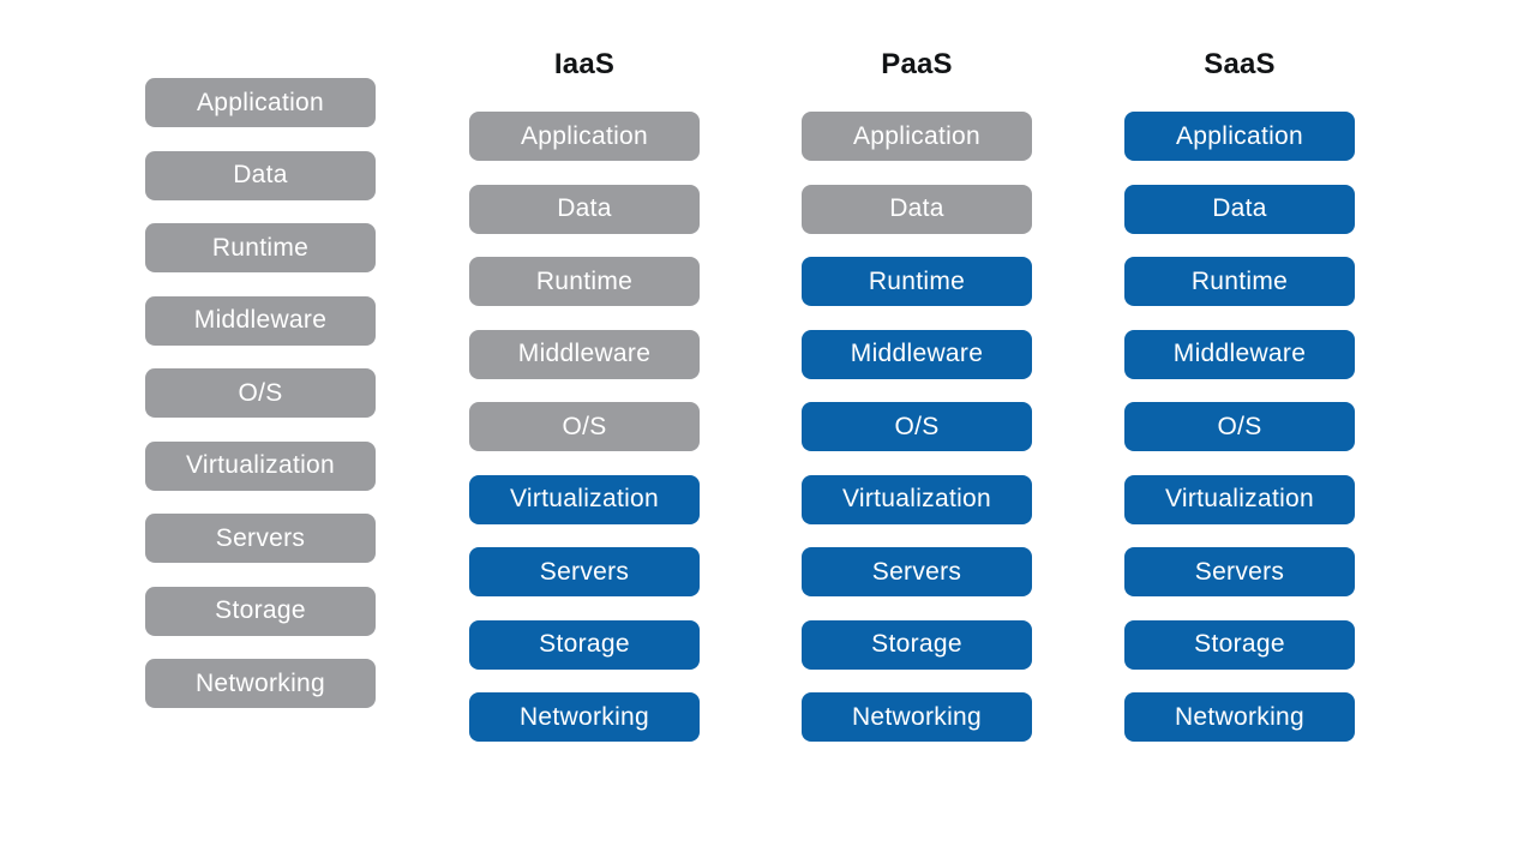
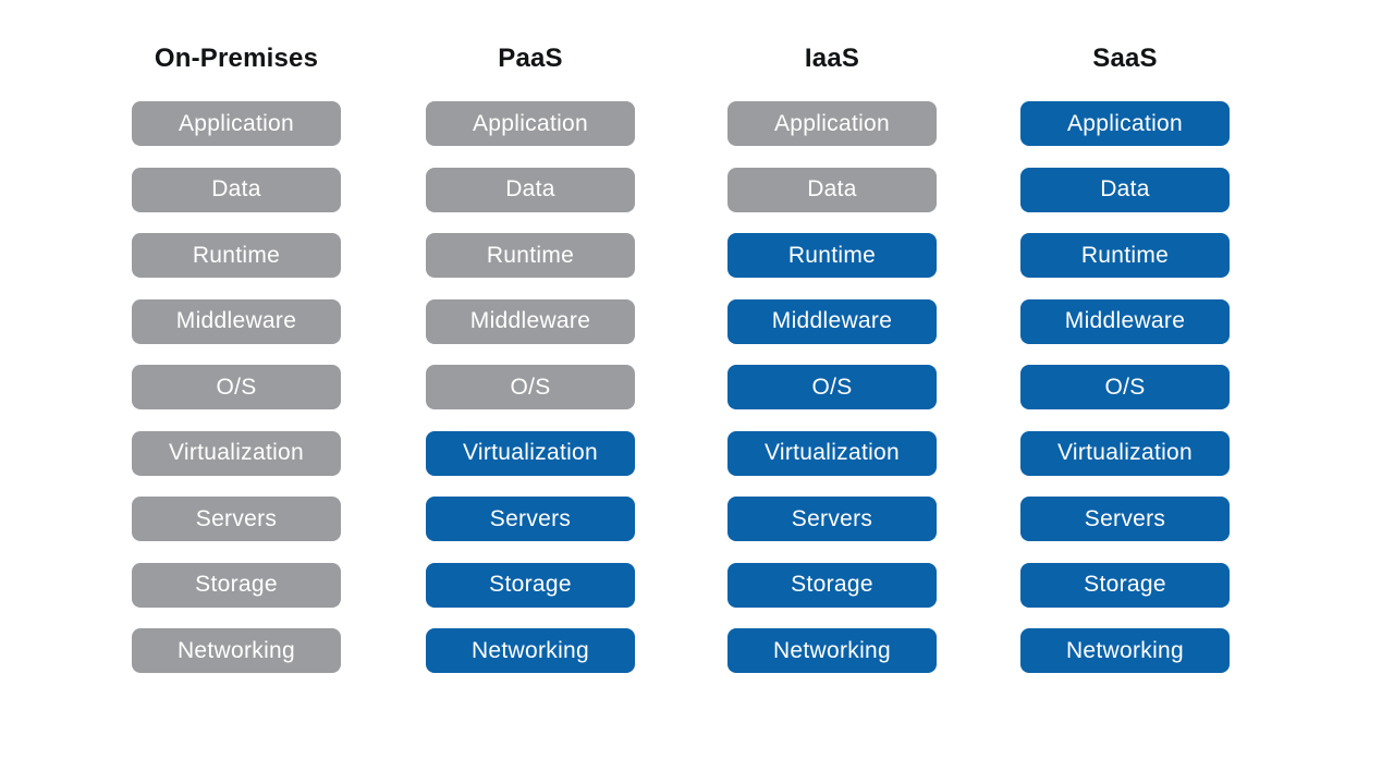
+ On-Premises
  Application
  Data
  Runtime
  Middleware
  O/S
  Virtualization
  Servers
  Storage
  Networking
- IaaS
+ PaaS
  Application
  Data
  Runtime
  Middleware
  O/S
  Virtualization
  Servers
  Storage
  Networking
- PaaS
+ IaaS
  Application
  Data
  Runtime
  Middleware
  O/S
  Virtualization
  Servers
  Storage
  Networking
  SaaS
  Application
  Data
  Runtime
  Middleware
  O/S
  Virtualization
  Servers
  Storage
  Networking
